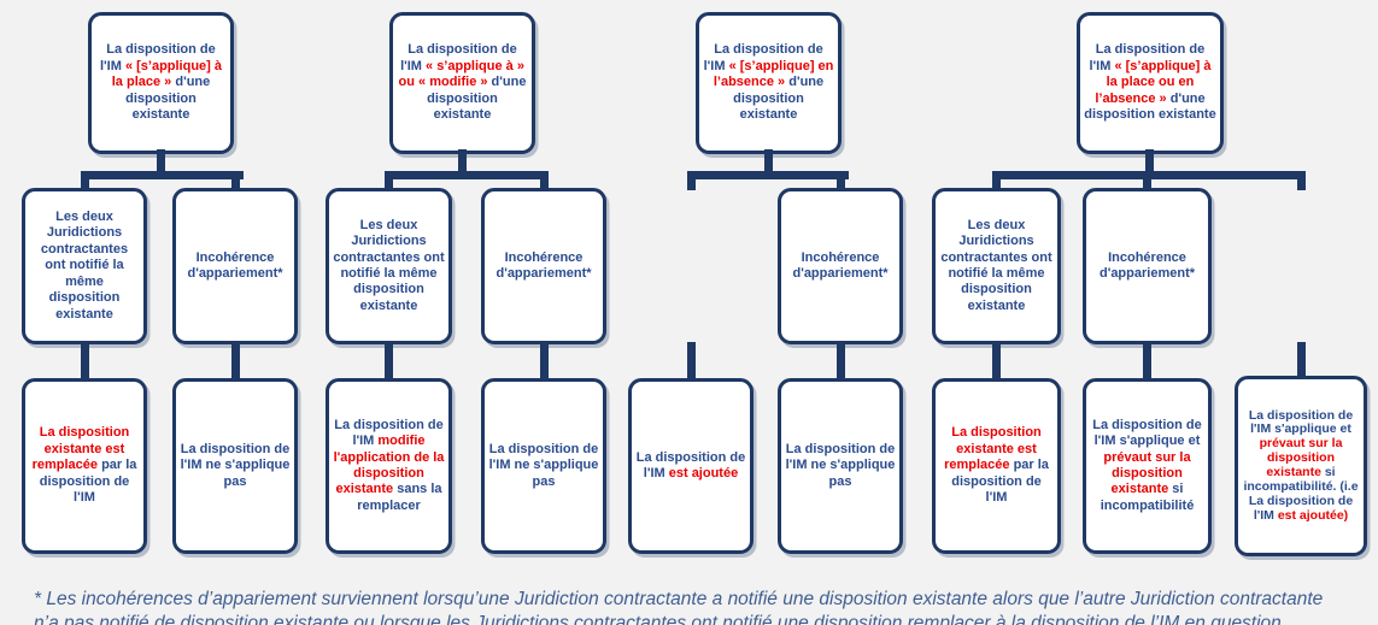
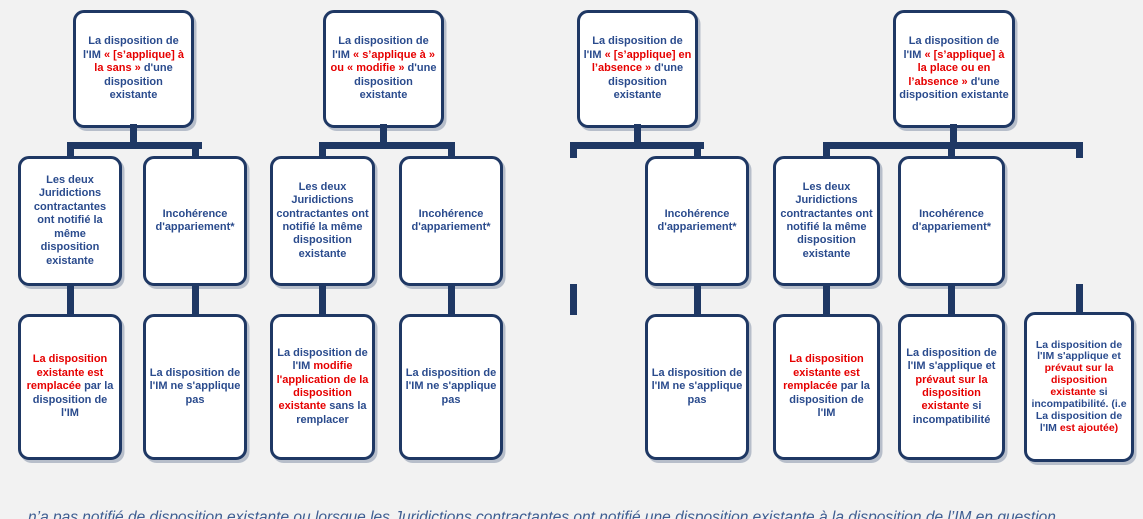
- La disposition de l'IM « [s’applique] à la place » d'une disposition existante
+ La disposition de l'IM « [s’applique] à la sans » d'une disposition existante
  La disposition de l'IM « s’applique à » ou « modifie » d'une disposition existante
  La disposition de l'IM « [s’applique] en l’absence » d'une disposition existante
  La disposition de l'IM « [s’applique] à la place ou en l’absence » d'une disposition existante
  Les deux Juridictions contractantes ont notifié la même disposition existante
  Incohérence d'appariement*
  Les deux Juridictions contractantes ont notifié la même disposition existante
  Incohérence d'appariement*
  Incohérence d'appariement*
  Les deux Juridictions contractantes ont notifié la même disposition existante
  Incohérence d'appariement*
  La disposition existante est remplacée par la disposition de l'IM
  La disposition de l'IM ne s'applique pas
  La disposition de l'IM modifie l'application de la disposition existante sans la remplacer
  La disposition de l'IM ne s'applique pas
- La disposition de l'IM est ajoutée
  La disposition de l'IM ne s'applique pas
  La disposition existante est remplacée par la disposition de l'IM
  La disposition de l'IM s'applique et prévaut sur la disposition existante si incompatibilité
  La disposition de l'IM s'applique et prévaut sur la disposition existante si incompatibilité. (i.e La disposition de l'IM est ajoutée)
- * Les incohérences d’appariement surviennent lorsqu’une Juridiction contractante a notifié une disposition existante alors que l’autre Juridiction contractante
- n’a pas notifié de disposition existante ou lorsque les Juridictions contractantes ont notifié une disposition remplacer à la disposition de l’IM en question
+ n’a pas notifié de disposition existante ou lorsque les Juridictions contractantes ont notifié une disposition existante à la disposition de l’IM en question
